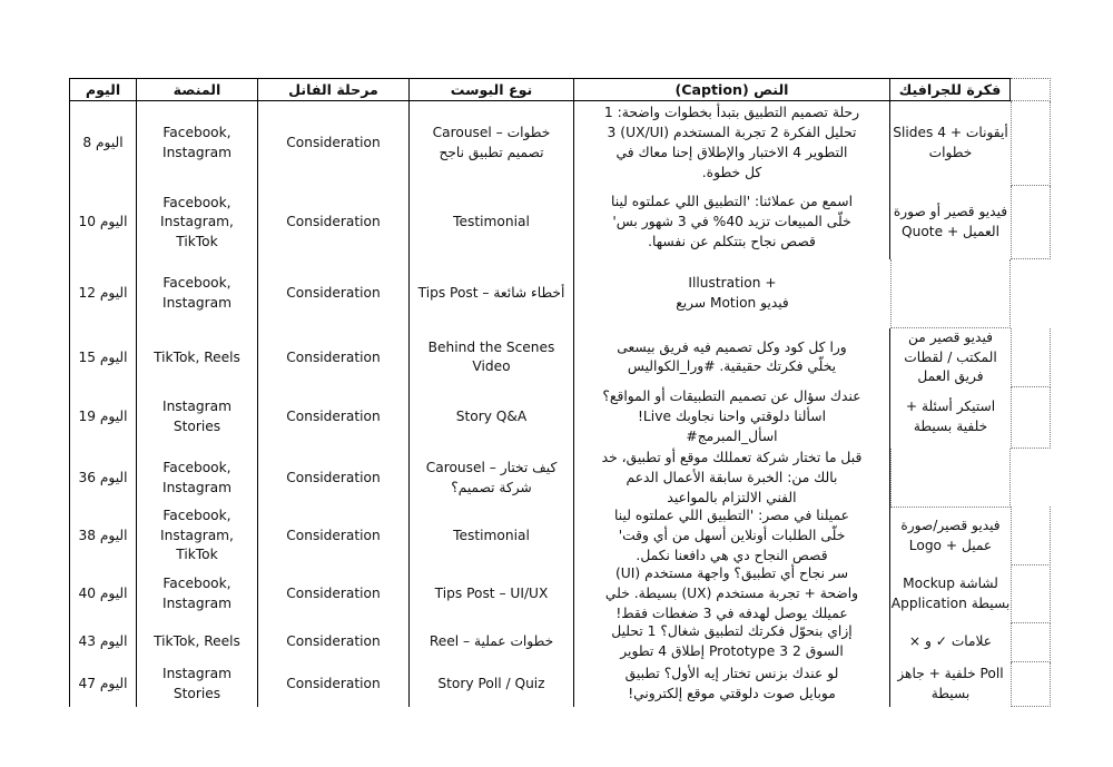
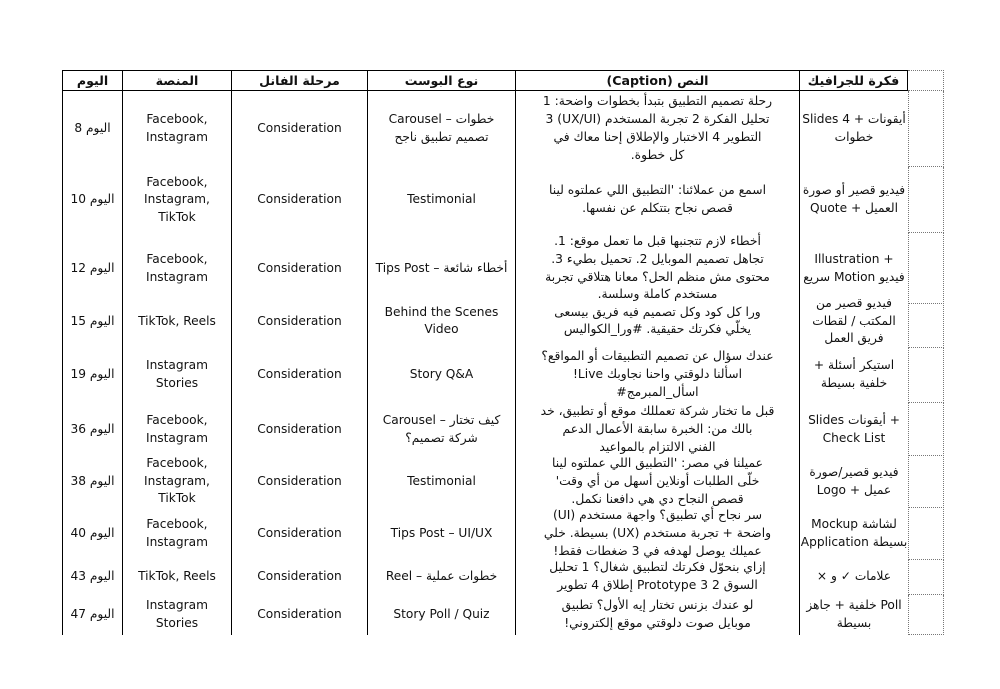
  اليوم
  المنصة
  مرحلة الفانل
  نوع البوست
  النص (Caption)
  فكرة للجرافيك
  اليوم 8
  Facebook,
  Instagram
  Consideration
  Carousel – خطوات
  تصميم تطبيق ناجح
  رحلة تصميم التطبيق بتبدأ بخطوات واضحة: 1
  تحليل الفكرة 2 تجربة المستخدم (UX/UI) 3
  التطوير 4 الاختبار والإطلاق إحنا معاك في
  كل خطوة.
  أيقونات + Slides 4
  خطوات
  اليوم 10
  Facebook,
  Instagram,
  TikTok
  Consideration
  Testimonial
  اسمع من عملائنا: 'التطبيق اللي عملتوه لينا
- خلّى المبيعات تزيد 40% في 3 شهور بس'
  قصص نجاح بتتكلم عن نفسها.
  فيديو قصير أو صورة
  العميل + Quote
  اليوم 12
  Facebook,
  Instagram
  Consideration
  Tips Post – أخطاء شائعة
+ أخطاء لازم تتجنبها قبل ما تعمل موقع: 1.
+ تجاهل تصميم الموبايل 2. تحميل بطيء 3.
+ محتوى مش منظم الحل؟ معانا هتلاقي تجربة
+ مستخدم كاملة وسلسة.
  + Illustration
  فيديو Motion سريع
  اليوم 15
  TikTok, Reels
  Consideration
  Behind the Scenes
  Video
  ورا كل كود وكل تصميم فيه فريق بيسعى
  يخلّي فكرتك حقيقية. #ورا_الكواليس
  فيديو قصير من
  المكتب / لقطات
  فريق العمل
  اليوم 19
  Instagram
  Stories
  Consideration
  Story Q&A
  عندك سؤال عن تصميم التطبيقات أو المواقع؟
  اسألنا دلوقتي واحنا نجاوبك Live!
  اسأل_المبرمج#
  استيكر أسئلة +
  خلفية بسيطة
  اليوم 36
  Facebook,
  Instagram
  Consideration
  Carousel – كيف تختار
  شركة تصميم؟
  قبل ما تختار شركة تعمللك موقع أو تطبيق، خد
  بالك من: الخبرة سابقة الأعمال الدعم
  الفني الالتزام بالمواعيد
+ + أيقونات Slides
+ Check List
  اليوم 38
  Facebook,
  Instagram,
  TikTok
  Consideration
  Testimonial
  عميلنا في مصر: 'التطبيق اللي عملتوه لينا
  خلّى الطلبات أونلاين أسهل من أي وقت'
  قصص النجاح دي هي دافعنا نكمل.
  فيديو قصير/صورة
  عميل + Logo
  اليوم 40
  Facebook,
  Instagram
  Consideration
  Tips Post – UI/UX
  سر نجاح أي تطبيق؟ واجهة مستخدم (UI)
  واضحة + تجربة مستخدم (UX) بسيطة. خلي
  عميلك يوصل لهدفه في 3 ضغطات فقط!
  لشاشة Mockup
  بسيطة Application
  اليوم 43
  TikTok, Reels
  Consideration
  Reel – خطوات عملية
  إزاي بنحوّل فكرتك لتطبيق شغال؟ 1 تحليل
  السوق 2 Prototype 3 إطلاق 4 تطوير
  علامات ✓ و ×
  اليوم 47
  Instagram
  Stories
  Consideration
  Story Poll / Quiz
  لو عندك بزنس تختار إيه الأول؟ تطبيق
  موبايل صوت دلوقتي موقع إلكتروني!
  Poll خلفية + جاهز
  بسيطة
